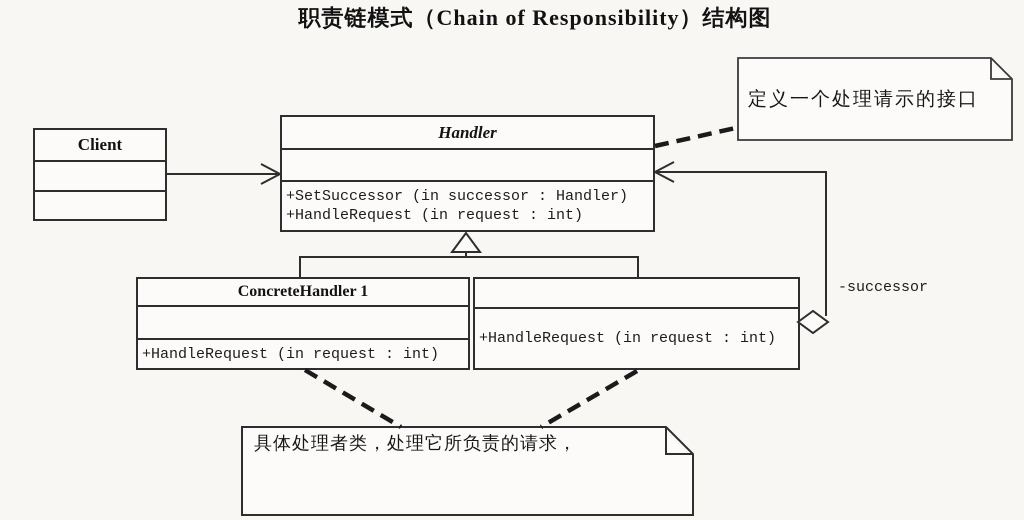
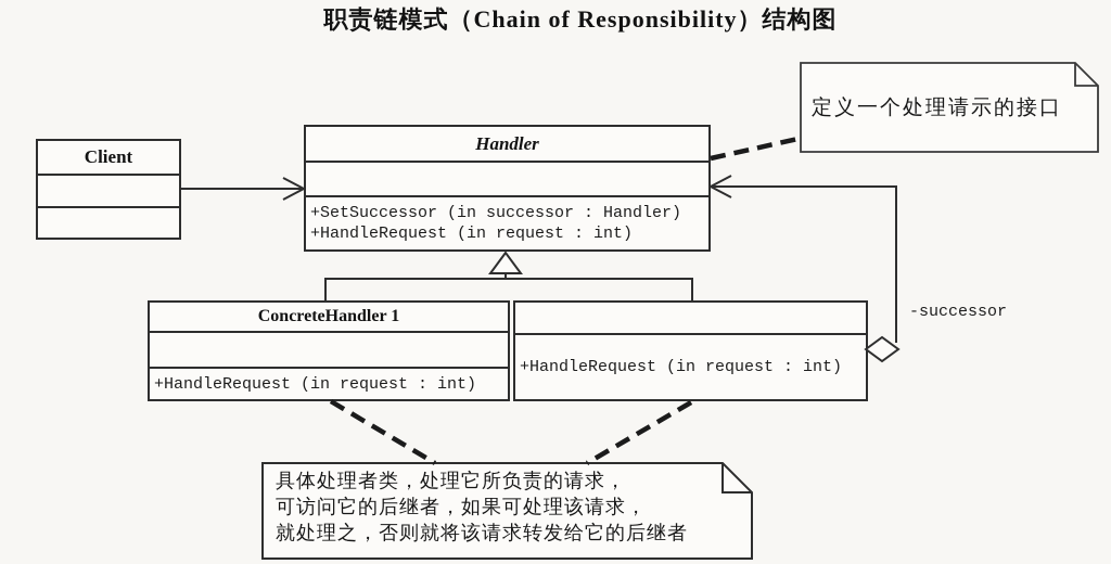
  职责链模式（Chain of Responsibility）结构图
  Client
  Handler
  +SetSuccessor (in successor : Handler)
  +HandleRequest (in request : int)
  ConcreteHandler 1
  +HandleRequest (in request : int)
  +HandleRequest (in request : int)
  定义一个处理请示的接口
  具体处理者类，处理它所负责的请求，
+ 可访问它的后继者，如果可处理该请求，
+ 就处理之，否则就将该请求转发给它的后继者
  -successor
